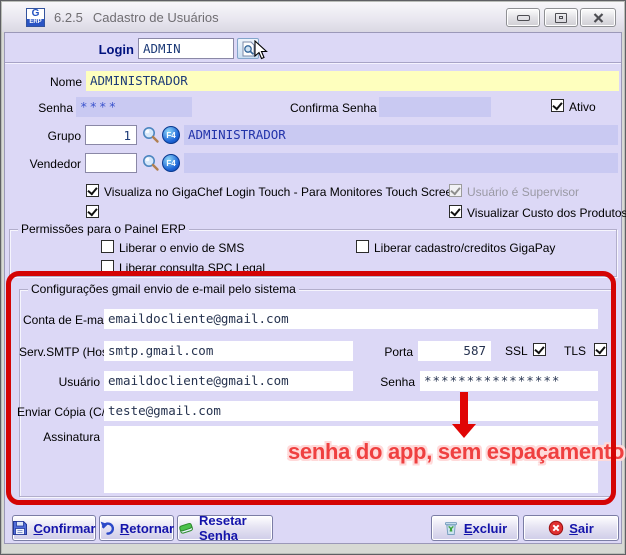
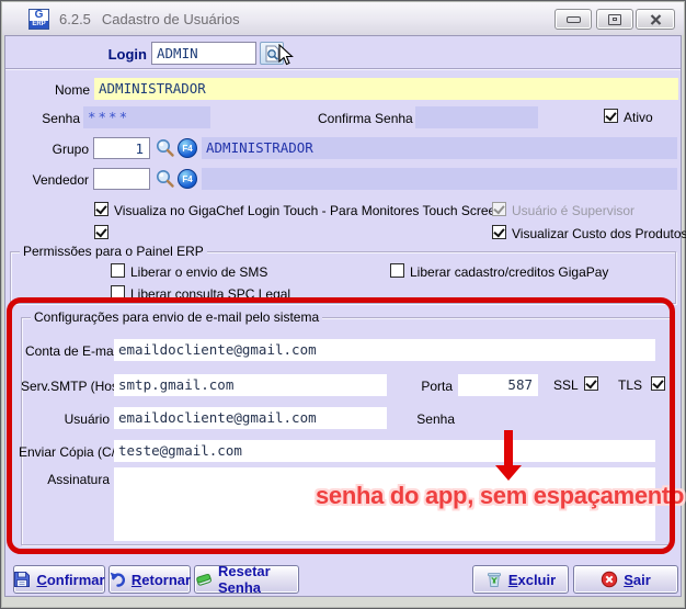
  G
  6.2.5 Cadastro de Usuários
  Login
  ADMIN
  Nome
  ADMINISTRADOR
  Senha
  ****
  Confirma Senha
  Ativo
  Grupo
  1
  F4
  ADMINISTRADOR
  Vendedor
  F4
  Visualiza no GigaChef Login Touch - Para Monitores Touch Scre
  Usuário é Supervisor
  Visualizar Custo dos Produtos
  Permissões para o Painel ERP
  Liberar o envio de SMS
  Liberar cadastro/creditos GigaPay
  Liberar consulta SPC Legal
- Configurações gmail envio de e-mail pelo sistema
+ Configurações para envio de e-mail pelo sistema
  Conta de E-m
  emaildocliente@gmail.com
  Serv.SMTP (Ho
  smtp.gmail.com
  Porta
  587
  SSL
  TLS
  Usuário
  emaildocliente@gmail.com
  Senha
- ****************
  Enviar Cópia (C
  teste@gmail.com
  Assinatura
  senha do app, sem espaçamento
  Confirmar
  Retornar
  Resetar Senha
  Excluir
  Sair
